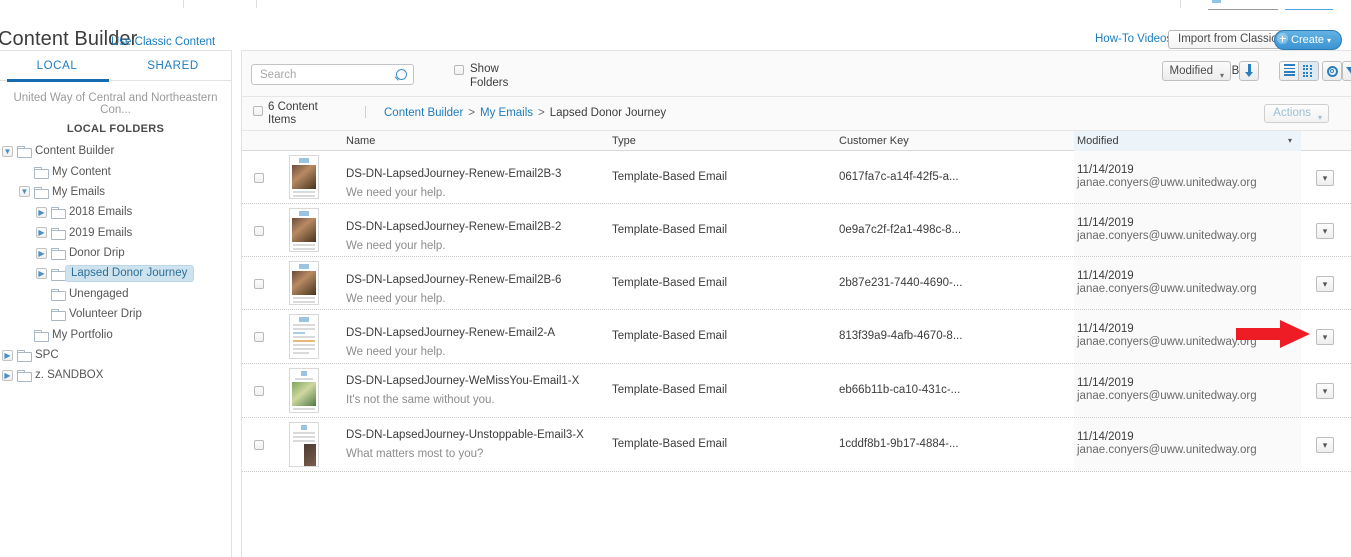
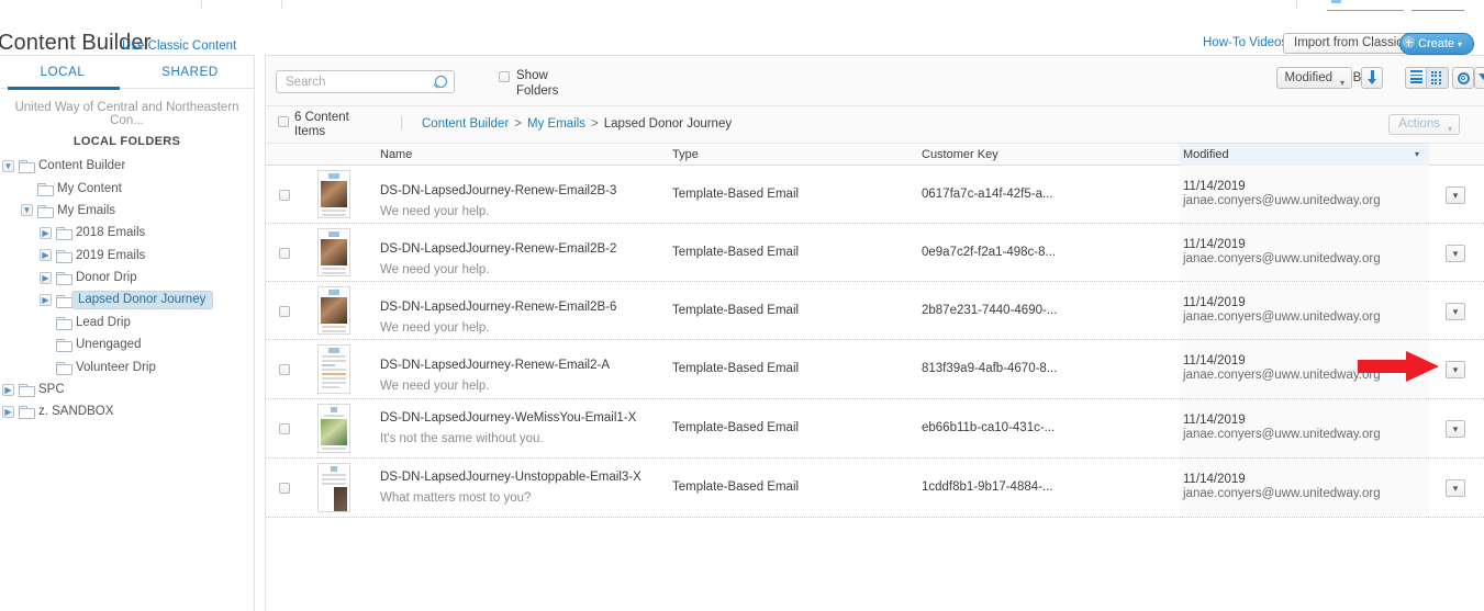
  Content Builder
  Use Classic Content
  How-To Video
  Import from Classi
  Create ▾
  LOCAL
  SHARED
  United Way of Central and Northeastern Con...
  LOCAL FOLDERS
  ▼
  Content Builder
  My Content
  ▼
  My Emails
  ▶
  2018 Emails
  ▶
  2019 Emails
  ▶
  Donor Drip
  ▶
  Lapsed Donor Journey
+ Lead Drip
  Unengaged
  Volunteer Drip
- My Portfolio
  ▶
  SPC
  ▶
  z. SANDBOX
  Search
  Show
  Folders
  Modified
  ▾
  6 Content
  Items
  Content Builder > My Emails > Lapsed Donor Journey
  Actions
  ▾
  Name
  Type
  Customer Key
  Modified
  ▾
  DS-DN-LapsedJourney-Renew-Email2B-3
  We need your help.
  Template-Based Email
  0617fa7c-a14f-42f5-a...
  11/14/2019
  janae.conyers@uww.unitedway.org
  ▾
  DS-DN-LapsedJourney-Renew-Email2B-2
  We need your help.
  Template-Based Email
  0e9a7c2f-f2a1-498c-8...
  11/14/2019
  janae.conyers@uww.unitedway.org
  ▾
  DS-DN-LapsedJourney-Renew-Email2B-6
  We need your help.
  Template-Based Email
  2b87e231-7440-4690-...
  11/14/2019
  janae.conyers@uww.unitedway.org
  ▾
  DS-DN-LapsedJourney-Renew-Email2-A
  We need your help.
  Template-Based Email
  813f39a9-4afb-4670-8...
  11/14/2019
  janae.conyers@uww.unitedway.org
  ▾
  DS-DN-LapsedJourney-WeMissYou-Email1-X
  It's not the same without you.
  Template-Based Email
  eb66b11b-ca10-431c-...
  11/14/2019
  janae.conyers@uww.unitedway.org
  ▾
  DS-DN-LapsedJourney-Unstoppable-Email3-X
  What matters most to you?
  Template-Based Email
  1cddf8b1-9b17-4884-...
  11/14/2019
  janae.conyers@uww.unitedway.org
  ▾
